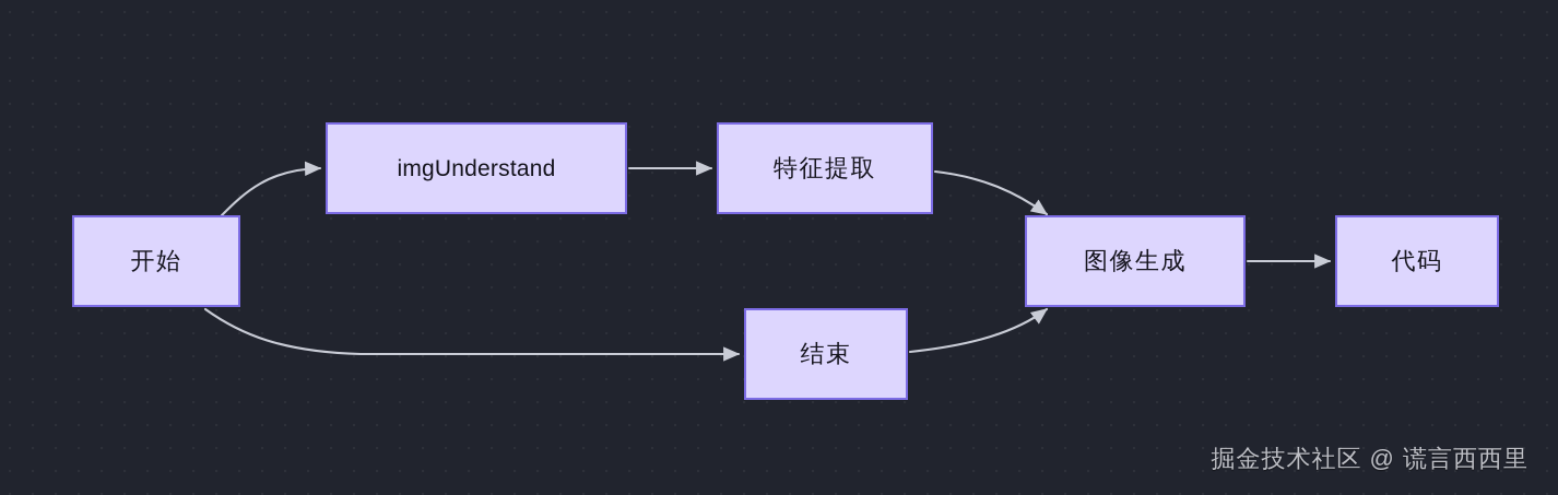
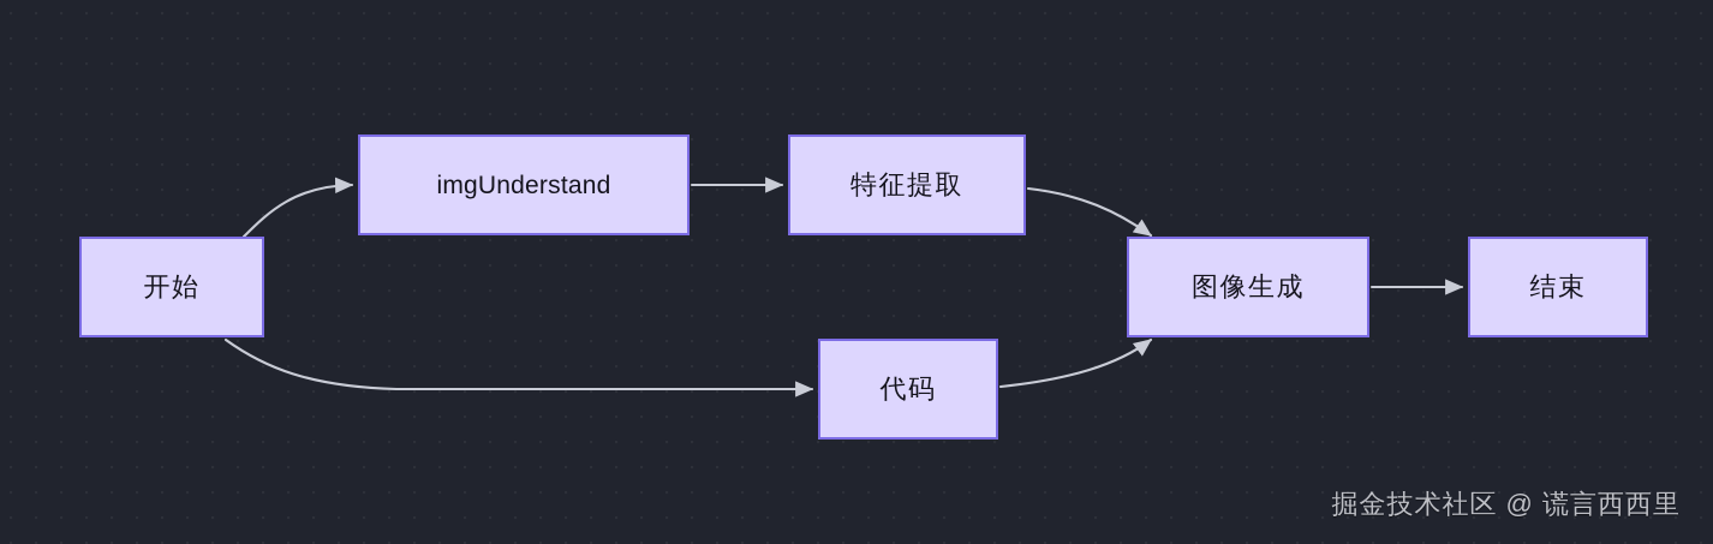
  开始
  imgUnderstand
  特征提取
- 结束
+ 代码
  图像生成
- 代码
+ 结束
  掘金技术社区 @ 谎言西西里
